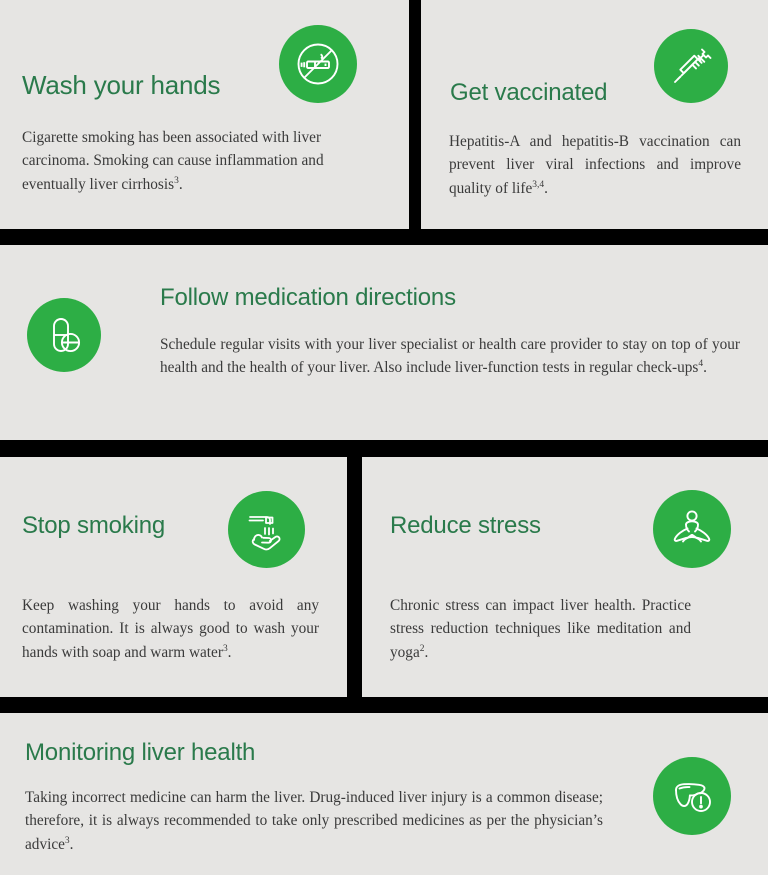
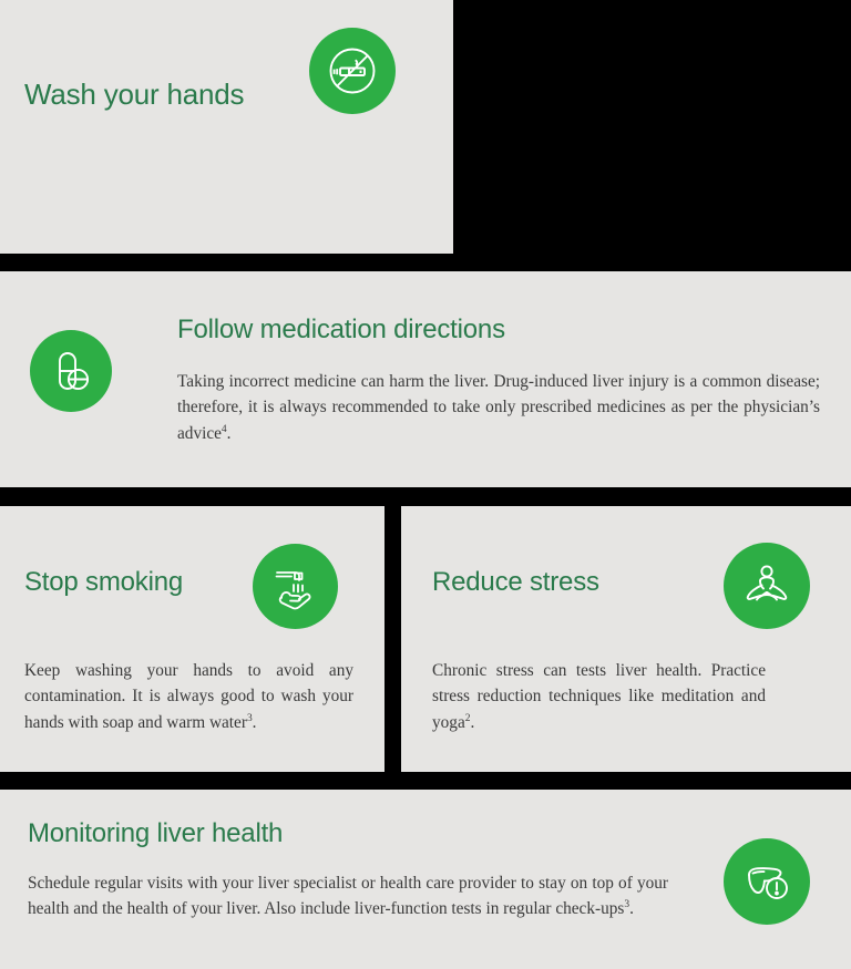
  Wash your hands
- Cigarette smoking has been associated with liver carcinoma. Smoking can cause inflammation and eventually liver cirrhosis3.
- Get vaccinated
- Hepatitis-A and hepatitis-B vaccination can prevent liver viral infections and improve quality of life3,4.
  Follow medication directions
- Schedule regular visits with your liver specialist or health care provider to stay on top of your health and the health of your liver. Also include liver-function tests in regular check-ups4.
+ Taking incorrect medicine can harm the liver. Drug-induced liver injury is a common disease; therefore, it is always recommended to take only prescribed medicines as per the physician’s advice4.
  Stop smoking
  Keep washing your hands to avoid any contamination. It is always good to wash your hands with soap and warm water3.
  Reduce stress
- Chronic stress can impact liver health. Practice stress reduction techniques like meditation and yoga2.
+ Chronic stress can tests liver health. Practice stress reduction techniques like meditation and yoga2.
  Monitoring liver health
- Taking incorrect medicine can harm the liver. Drug-induced liver injury is a common disease; therefore, it is always recommended to take only prescribed medicines as per the physician’s advice3.
+ Schedule regular visits with your liver specialist or health care provider to stay on top of your health and the health of your liver. Also include liver-function tests in regular check-ups3.
